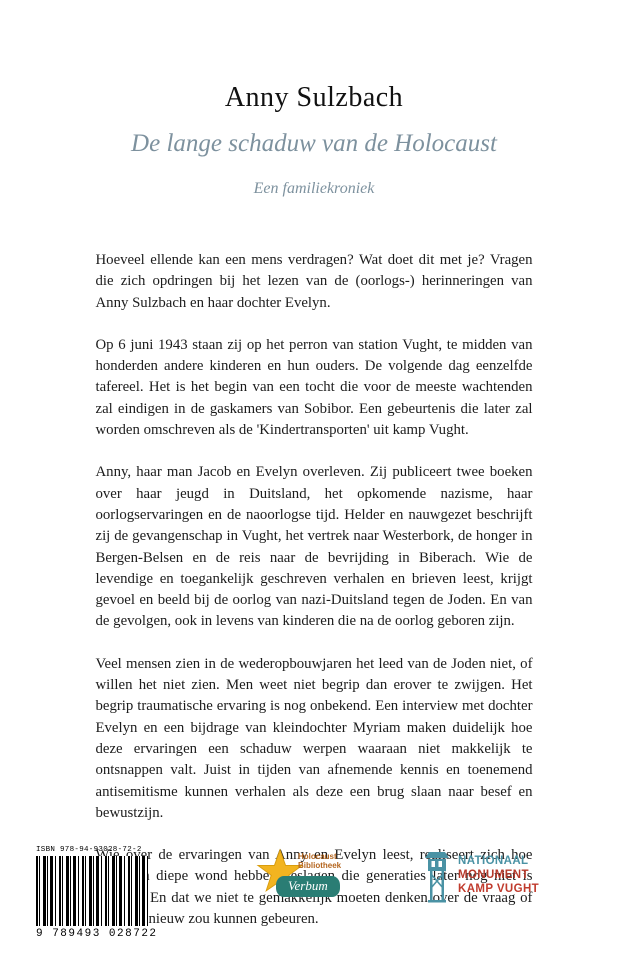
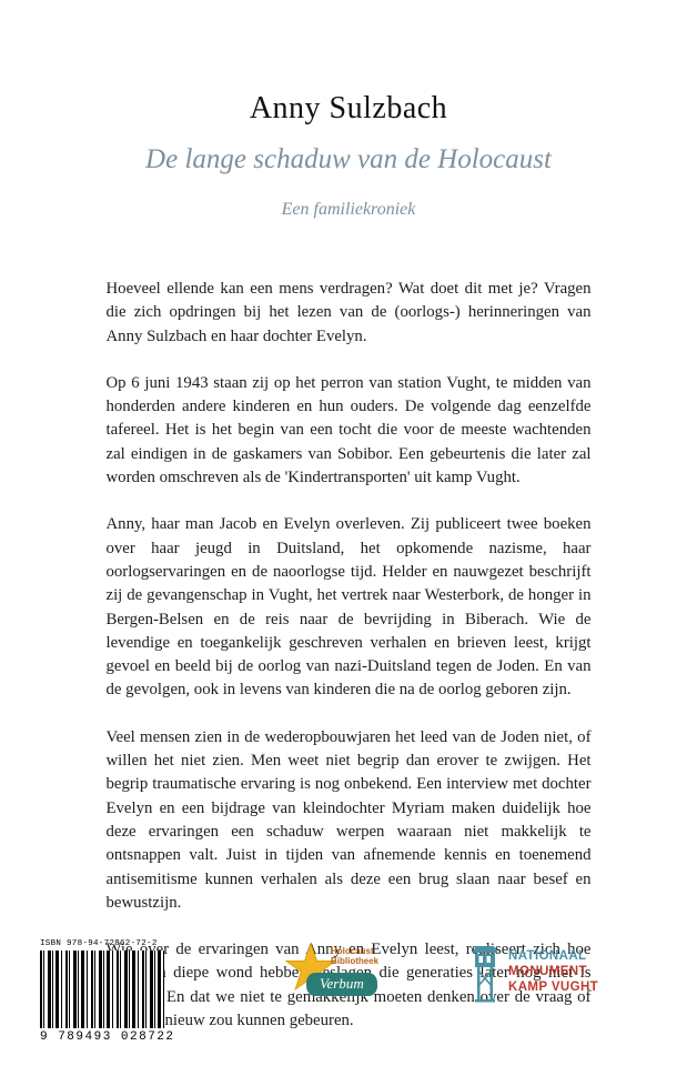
  Anny Sulzbach
  De lange schaduw van de Holocaust
  Een familiekroniek
  Hoeveel ellende kan een mens verdragen? Wat doet dit met je? Vragen die zich opdringen bij het lezen van de (oorlogs-) herinneringen van Anny Sulzbach en haar dochter Evelyn.
  Op 6 juni 1943 staan zij op het perron van station Vught, te midden van honderden andere kinderen en hun ouders. De volgende dag eenzelfde tafereel. Het is het begin van een tocht die voor de meeste wachtenden zal eindigen in de gaskamers van Sobibor. Een gebeurtenis die later zal worden omschreven als de 'Kindertransporten' uit kamp Vught.
  Anny, haar man Jacob en Evelyn overleven. Zij publiceert twee boeken over haar jeugd in Duitsland, het opkomende nazisme, haar oorlogservaringen en de naoorlogse tijd. Helder en nauwgezet beschrijft zij de gevangenschap in Vught, het vertrek naar Westerbork, de honger in Bergen-Belsen en de reis naar de bevrijding in Biberach. Wie de levendige en toegankelijk geschreven verhalen en brieven leest, krijgt gevoel en beeld bij de oorlog van nazi-Duitsland tegen de Joden. En van de gevolgen, ook in levens van kinderen die na de oorlog geboren zijn.
  Veel mensen zien in de wederopbouwjaren het leed van de Joden niet, of willen het niet zien. Men weet niet begrip dan erover te zwijgen. Het begrip traumatische ervaring is nog onbekend. Een interview met dochter Evelyn en een bijdrage van kleindochter Myriam maken duidelijk hoe deze ervaringen een schaduw werpen waaraan niet makkelijk te ontsnappen valt. Juist in tijden van afnemende kennis en toenemend antisemitisme kunnen verhalen als deze een brug slaan naar besef en bewustzijn.
  r de ervaringen vannny en Evelyn leest, rseert zich hoe diepe wond hebbe die generaties lter nog niet is En dat we niet te gemakkelijk moeten denken oer de vraag of nieuw zou kunnen gebeuren.
- ISBN 978-94-93028-72-2
+ ISBN 978-94-72862-72-2
  9 789493 028722
  Holocaust
  Bibliotheek
  Verbum
  NATIONAAL
  MONUMENT
  KAMP VUGHT
